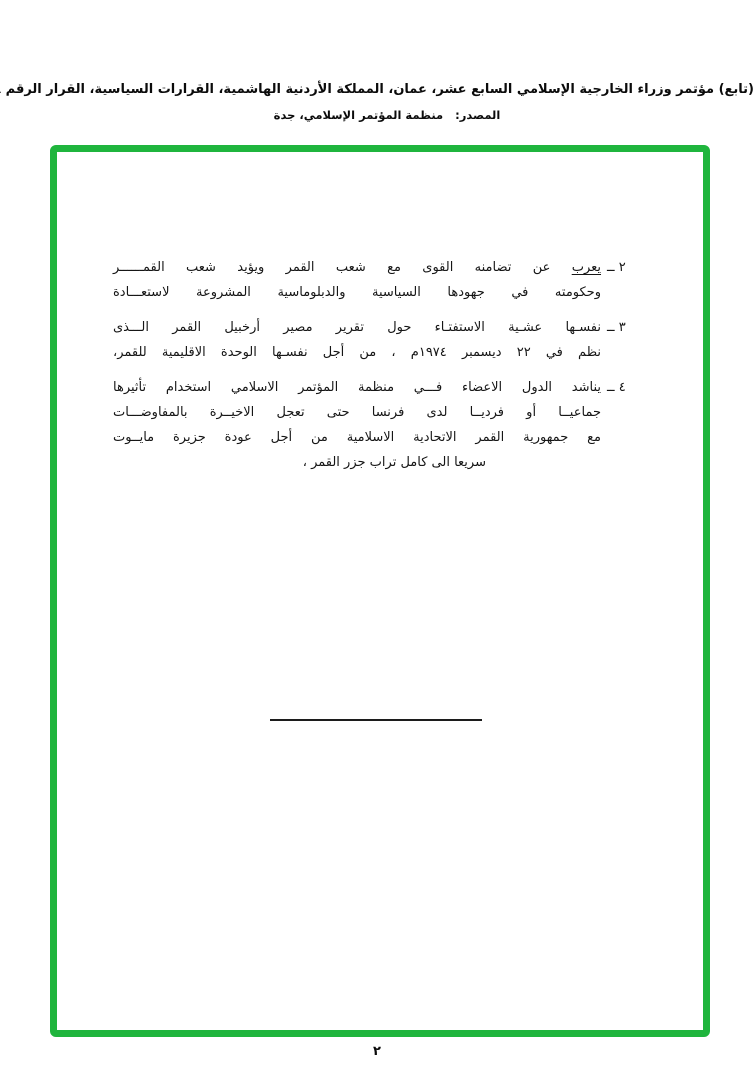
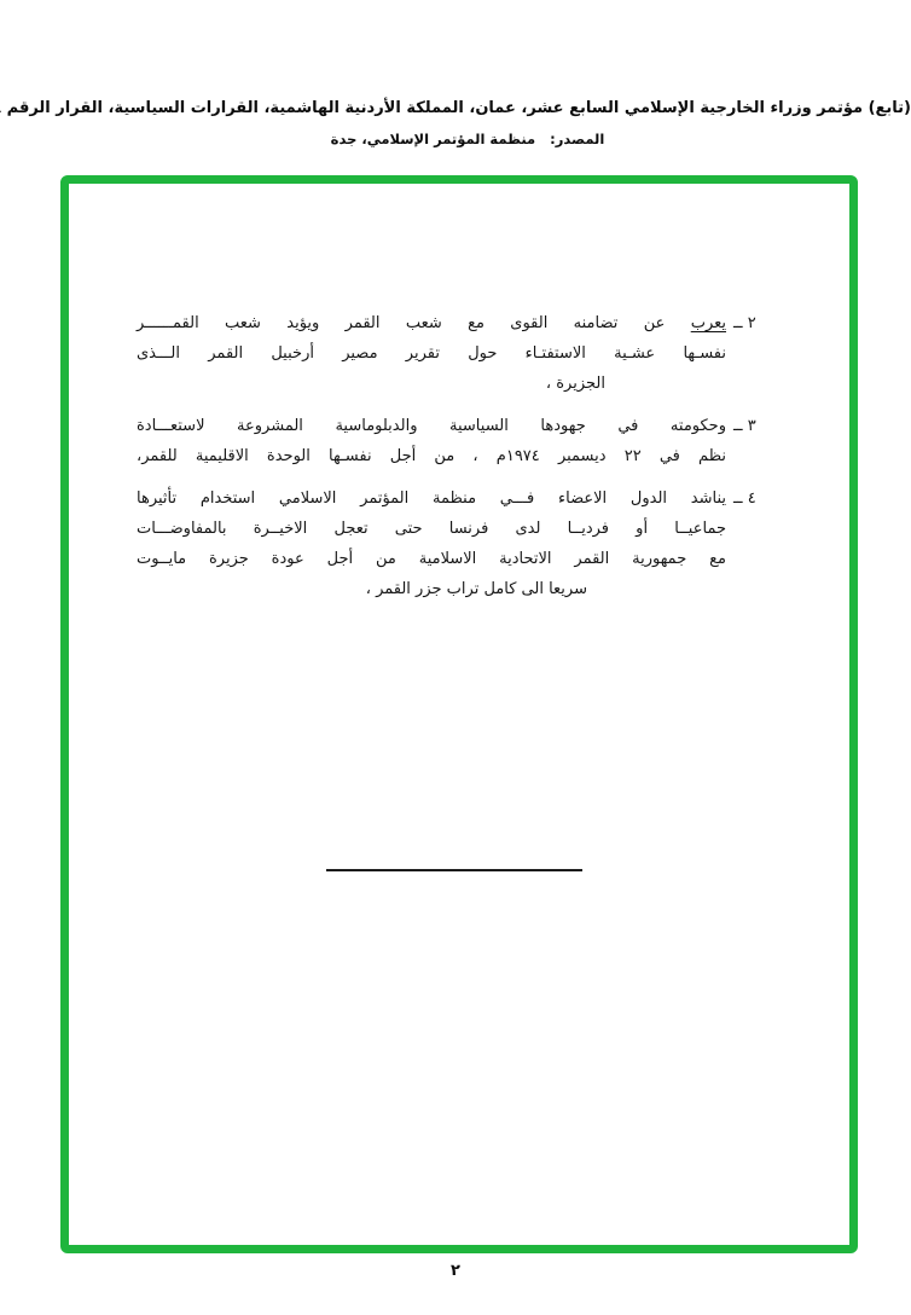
  (تابع) مؤتمر وزراء الخارجية الإسلامي السابع عشر، عمان، المملكة الأردنية الهاشمية، القرارات السياسية، القرار الرقم
  المصدر:منظمة المؤتمر الإسلامي، جدة
  ٢ ــ
  يعرب عن تضامنه القوى مع شعب القمر ويؤيد شعب القمــــــر
- وحكومته في جهودها السياسية والدبلوماسية المشروعة لاستعـــادة
+ نفسـها عشـية الاستفتـاء حول تقرير مصير أرخبيل القمر الـــذى
+ الجزيرة ،
  ٣ ــ
- نفسـها عشـية الاستفتـاء حول تقرير مصير أرخبيل القمر الـــذى
+ وحكومته في جهودها السياسية والدبلوماسية المشروعة لاستعـــادة
  نظم في ٢٢ ديسمبر ١٩٧٤م ، من أجل نفسـها الوحدة الاقليمية للقمر،
  ٤ ــ
  يناشد الدول الاعضاء فـــي منظمة المؤتمر الاسلامي استخدام تأثيرها
  جماعيــا أو فرديــا لدى فرنسا حتى تعجل الاخيــرة بالمفاوضـــات
  مع جمهورية القمر الاتحادية الاسلامية من أجل عودة جزيرة مايــوت
  سريعا الى كامل تراب جزر القمر ،
  ٢
